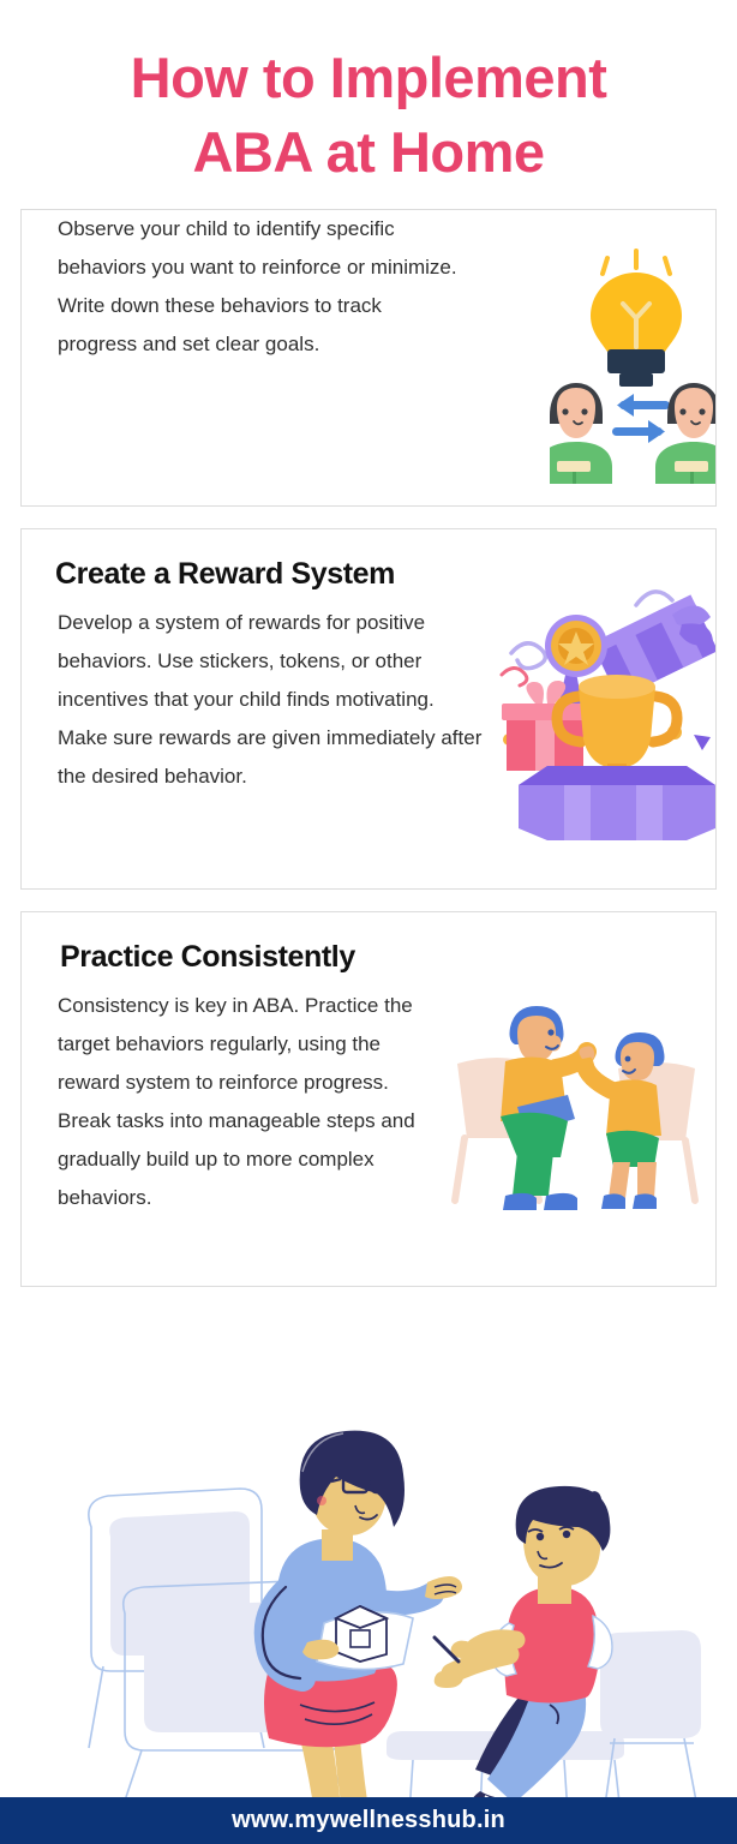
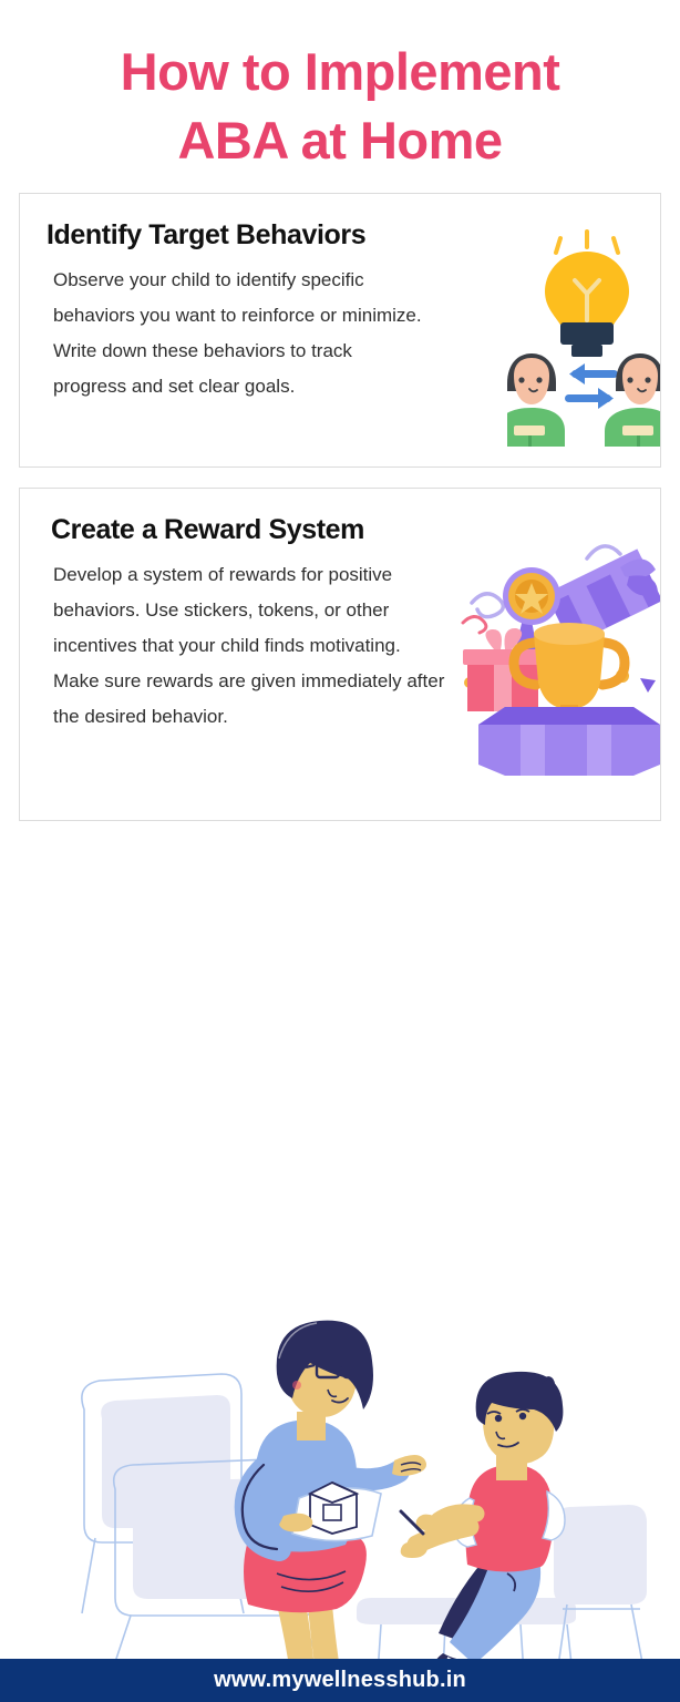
  How to Implement
  ABA at Home
+ Identify Target Behaviors
  Observe your child to identify specific behaviors you want to reinforce or minimize. Write down these behaviors to track progress and set clear goals.
  Create a Reward System
  Develop a system of rewards for positive behaviors. Use stickers, tokens, or other incentives that your child finds motivating. Make sure rewards are given immediately after the desired behavior.
- Practice Consistently
- Consistency is key in ABA. Practice the target behaviors regularly, using the reward system to reinforce progress. Break tasks into manageable steps and gradually build up to more complex behaviors.
  www.mywellnesshub.in
